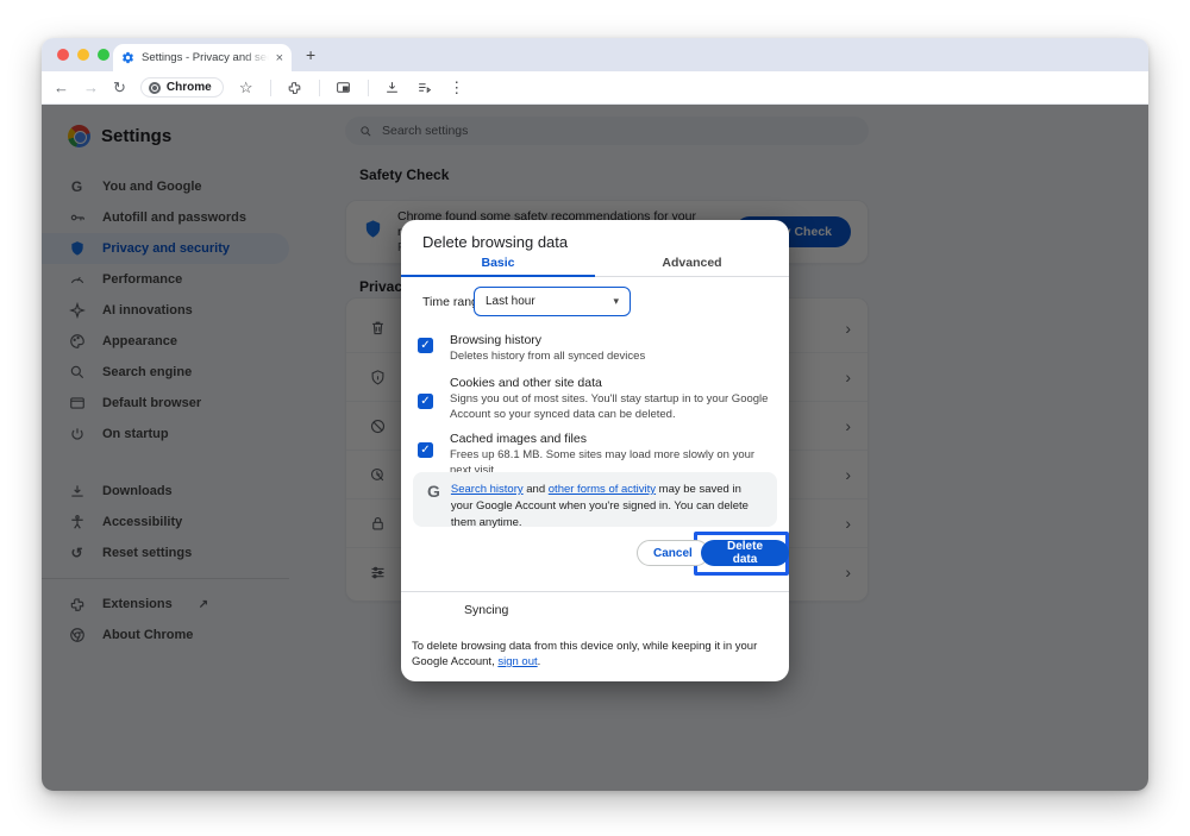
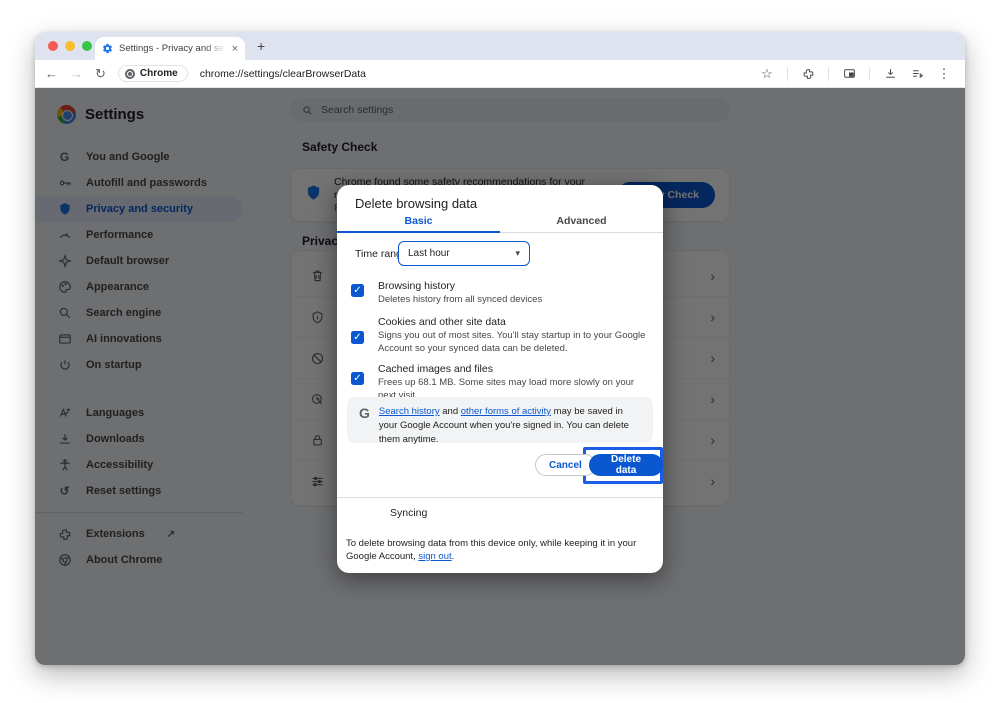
  Settings - Privacy and se
  ×
  +
  ←
  →
  ↻
  Chrome
+ chrome://settings/clearBrowserData
  ☆
  ⋮
  Settings
  G
  You and Google
  Autofill and passwords
  Privacy and security
  Performance
- AI innovations
+ Default browser
  Appearance
  Search engine
- Default browser
+ AI innovations
  On startup
+ Languages
  Downloads
  Accessibility
  ↺
  Reset settings
  Extensions
  ↗
  About Chrome
  Search settings
  Safety Check
  Chrome found some safety recommendations for your r
  ›
  ›
  ›
  ›
  ›
  ›
  Delete browsing data
  Basic
  Advanced
  Time ran
  Last hour
  ▾
  ✓
  Browsing history
  Deletes history from all synced devices
  ✓
  Cookies and other site data
  Signs you out of most sites. You'll stay startup in to your Google Account so your synced data can be deleted.
  ✓
  Cached images and files
  Frees up 68.1 MB. Some sites may load more slowly on your next visit.
  G
  Search history and other forms of activity may be saved in your Google Account when you're signed in. You can delete them anytime.
  Cancel
  Delete data
  Syncing
  To delete browsing data from this device only, while keeping it in your Google Account, sign out.
